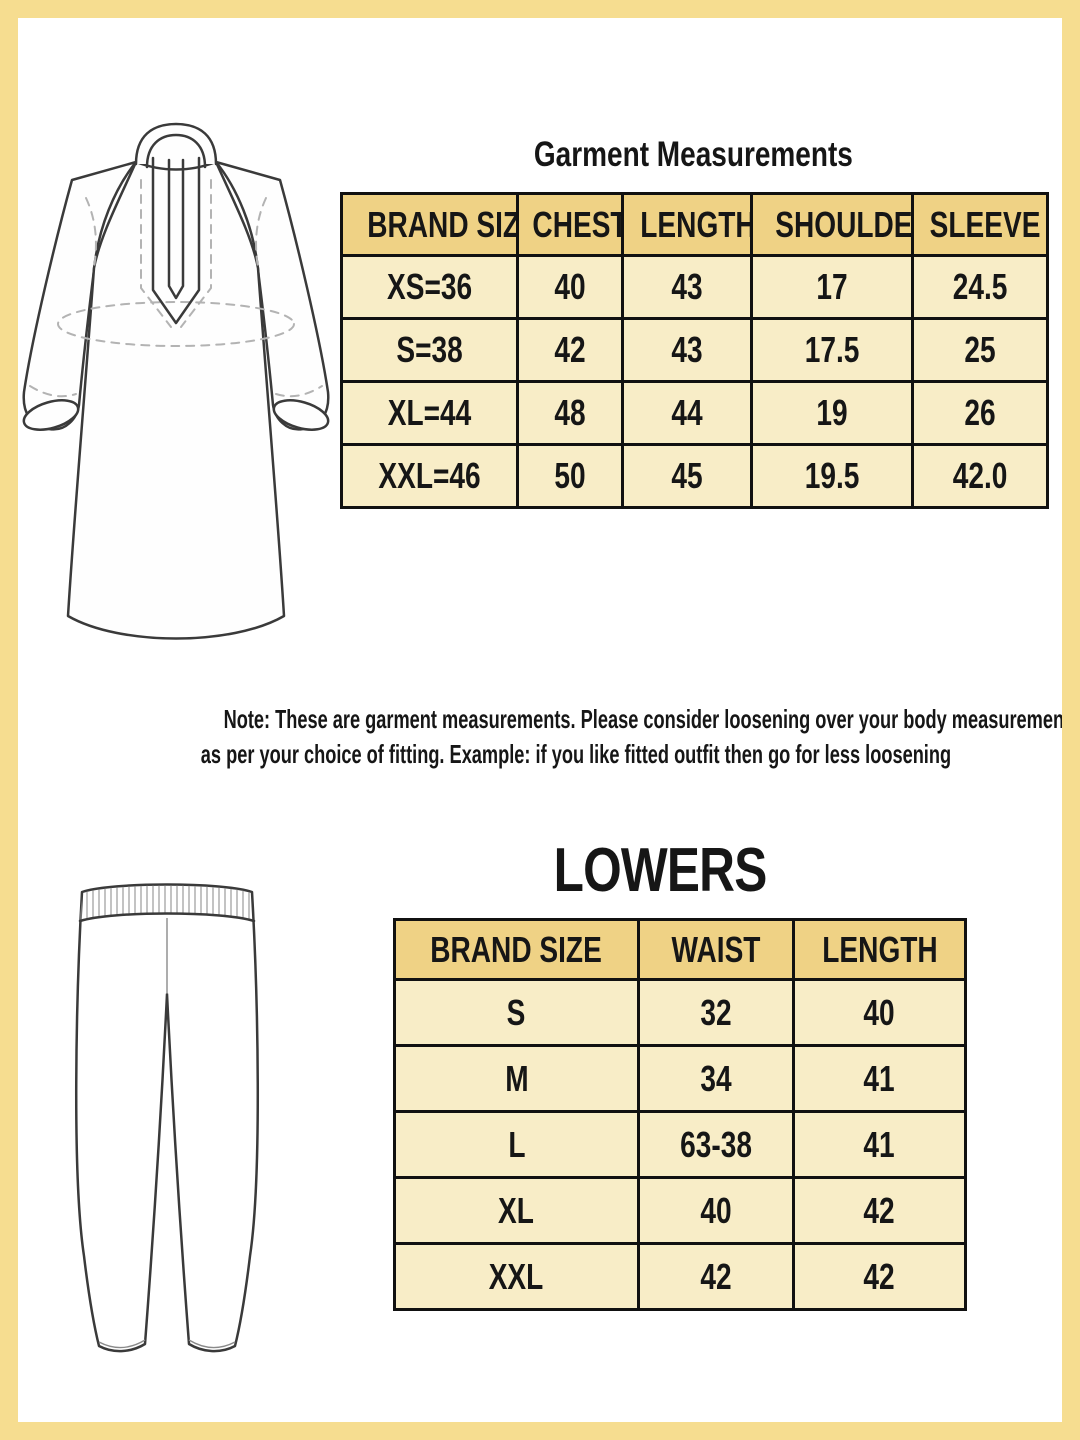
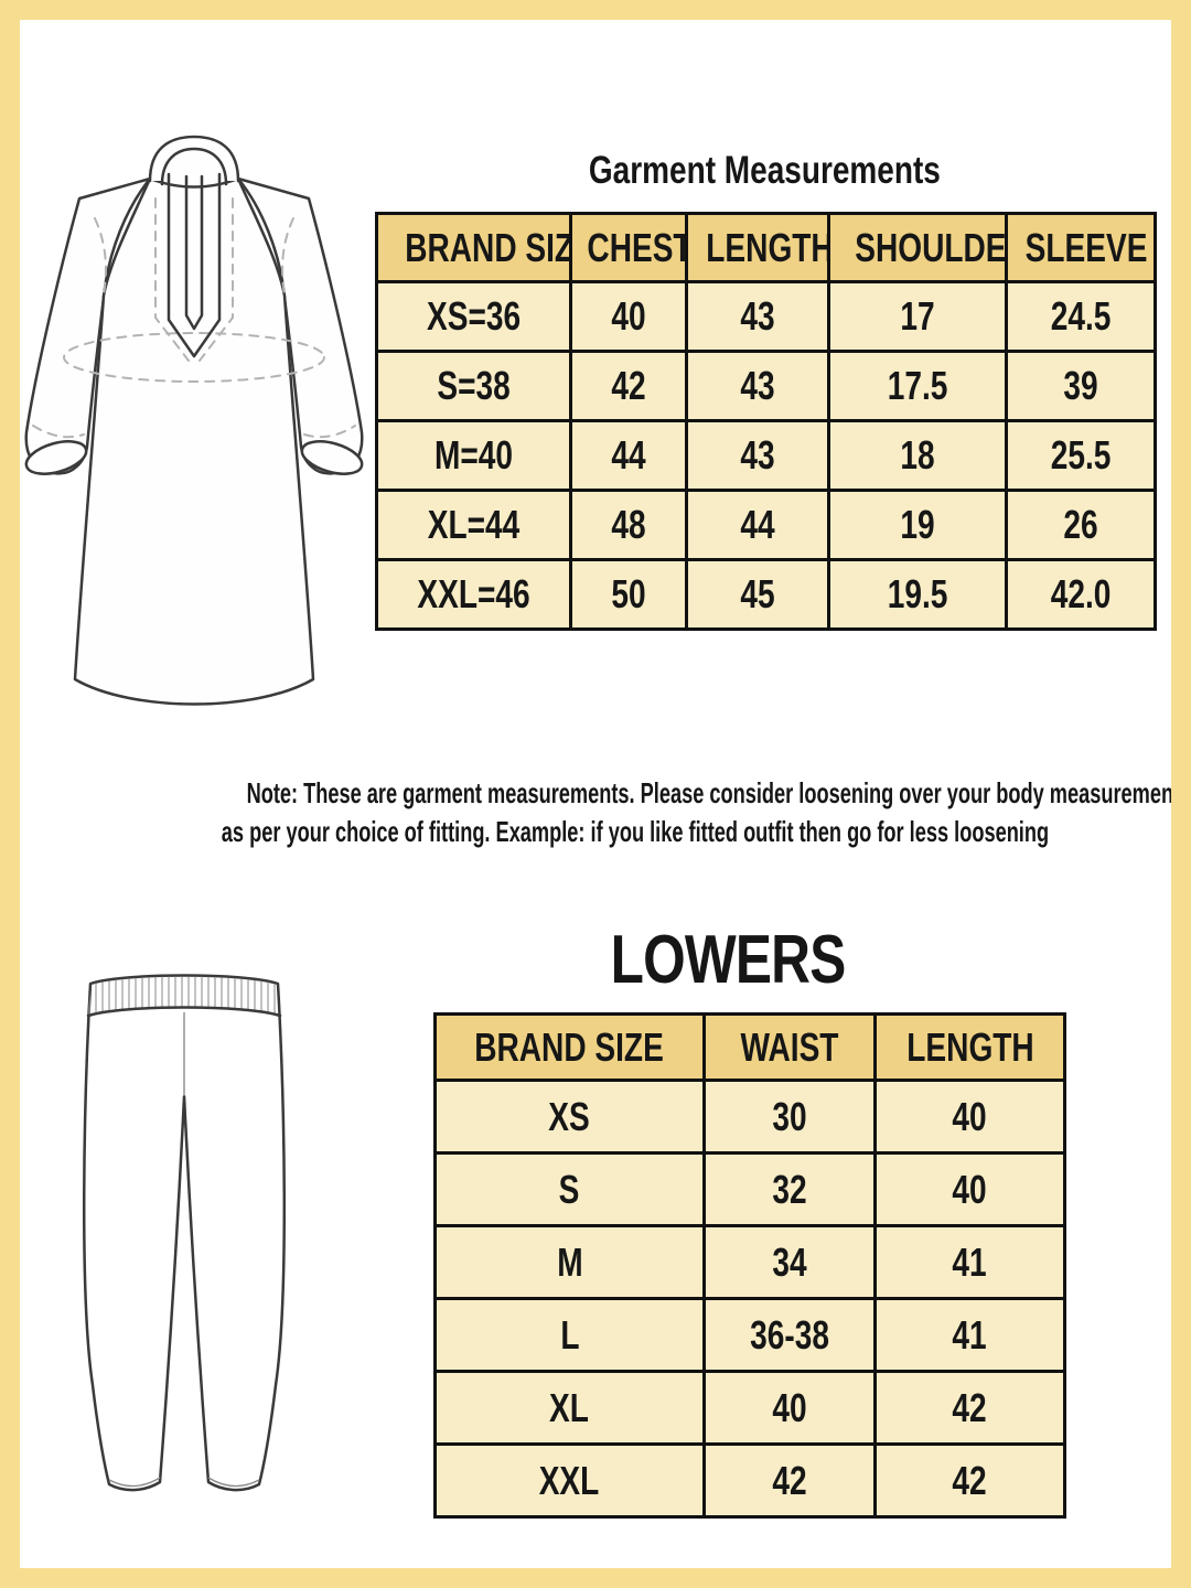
  Garment Measurements
  BRAND SIZ	CHEST	LENGTH	SHOULDE	SLEEVE
  XS=36	40	43	17	24.5
- S=38	42	43	17.5	25
+ S=38	42	43	17.5	39
+ M=40	44	43	18	25.5
  XL=44	48	44	19	26
  XXL=46	50	45	19.5	42.0
  Note: These are garment measurements. Please consider loosening over your body measuremen
  as per your choice of fitting. Example: if you like fitted outfit then go for less loosening
  LOWERS
  BRAND SIZE	WAIST	LENGTH
+ XS	30	40
  S	32	40
  M	34	41
- L	63-38	41
+ L	36-38	41
  XL	40	42
  XXL	42	42
